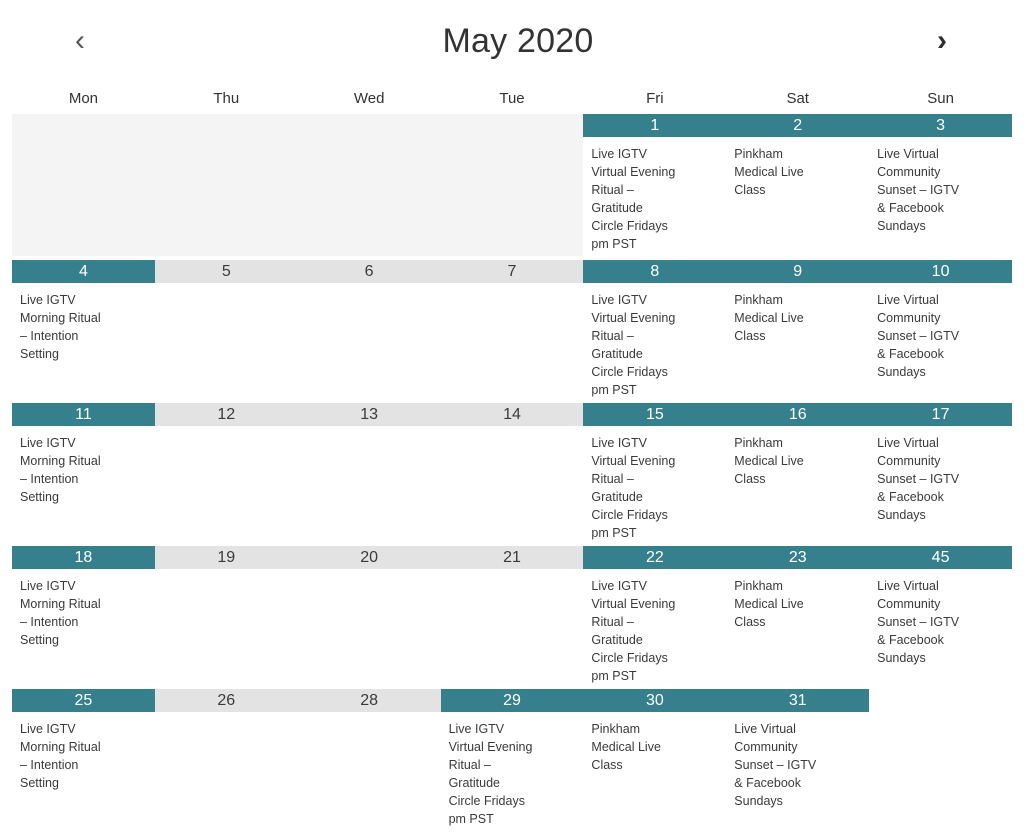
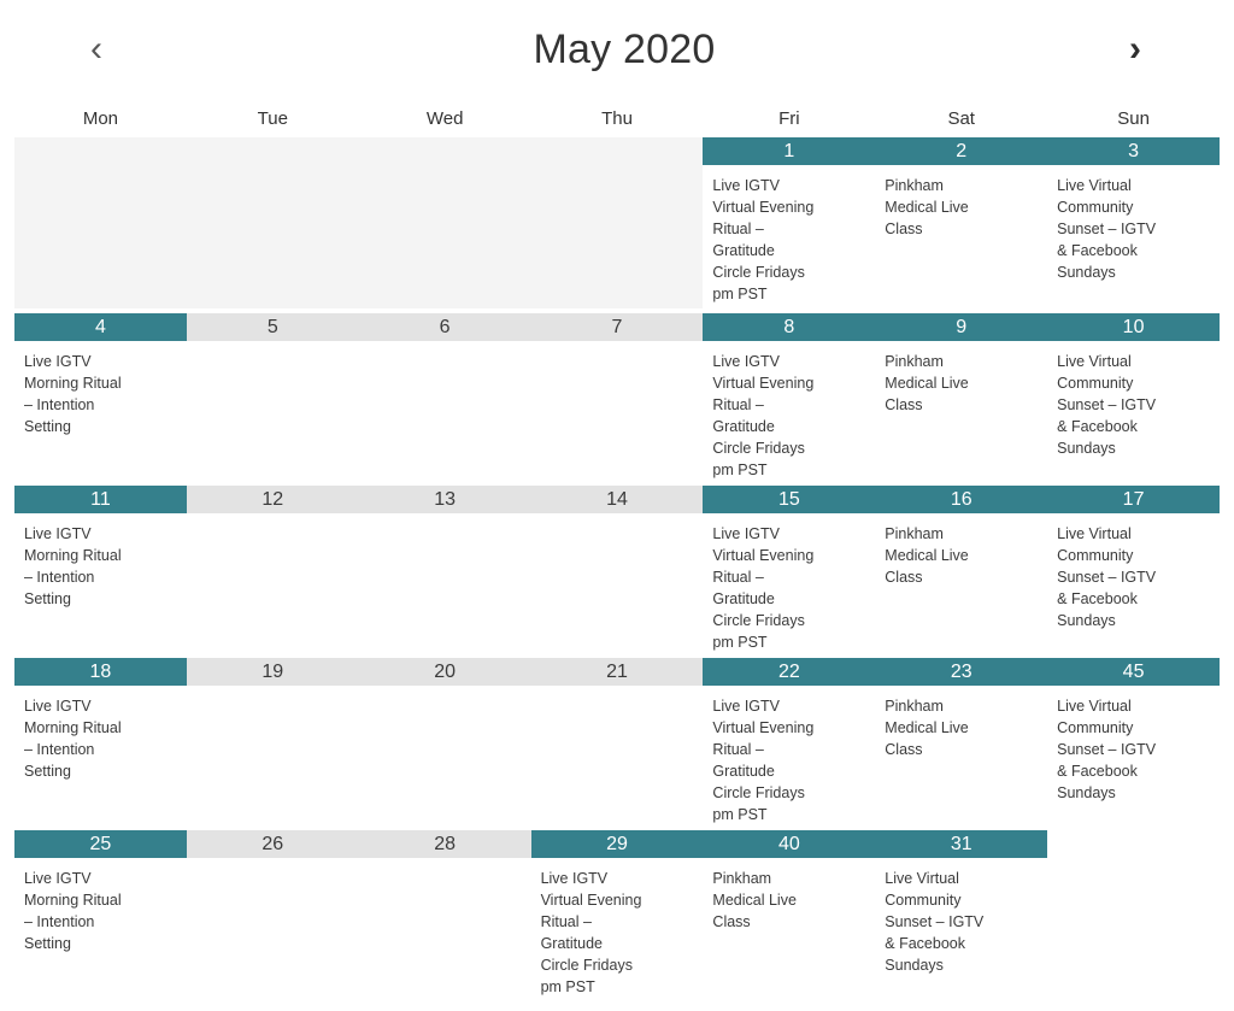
  ‹
  May 2020
  ›
  Mon
- Thu
+ Tue
  Wed
- Tue
+ Thu
  Fri
  Sat
  Sun
  1
  Live IGTV
  Virtual Evening
  Ritual –
  Gratitude
  Circle Fridays
  pm PST
  2
  Pinkham
  Medical Live
  Class
  3
  Live Virtual
  Community
  Sunset – IGTV
  & Facebook
  Sundays
  4
  Live IGTV
  Morning Ritual
  – Intention
  Setting
  5
  6
  7
  8
  Live IGTV
  Virtual Evening
  Ritual –
  Gratitude
  Circle Fridays
  pm PST
  9
  Pinkham
  Medical Live
  Class
  10
  Live Virtual
  Community
  Sunset – IGTV
  & Facebook
  Sundays
  11
  Live IGTV
  Morning Ritual
  – Intention
  Setting
  12
  13
  14
  15
  Live IGTV
  Virtual Evening
  Ritual –
  Gratitude
  Circle Fridays
  pm PST
  16
  Pinkham
  Medical Live
  Class
  17
  Live Virtual
  Community
  Sunset – IGTV
  & Facebook
  Sundays
  18
  Live IGTV
  Morning Ritual
  – Intention
  Setting
  19
  20
  21
  22
  Live IGTV
  Virtual Evening
  Ritual –
  Gratitude
  Circle Fridays
  pm PST
  23
  Pinkham
  Medical Live
  Class
  45
  Live Virtual
  Community
  Sunset – IGTV
  & Facebook
  Sundays
  25
  Live IGTV
  Morning Ritual
  – Intention
  Setting
  26
  28
  29
  Live IGTV
  Virtual Evening
  Ritual –
  Gratitude
  Circle Fridays
  pm PST
- 30
+ 40
  Pinkham
  Medical Live
  Class
  31
  Live Virtual
  Community
  Sunset – IGTV
  & Facebook
  Sundays
